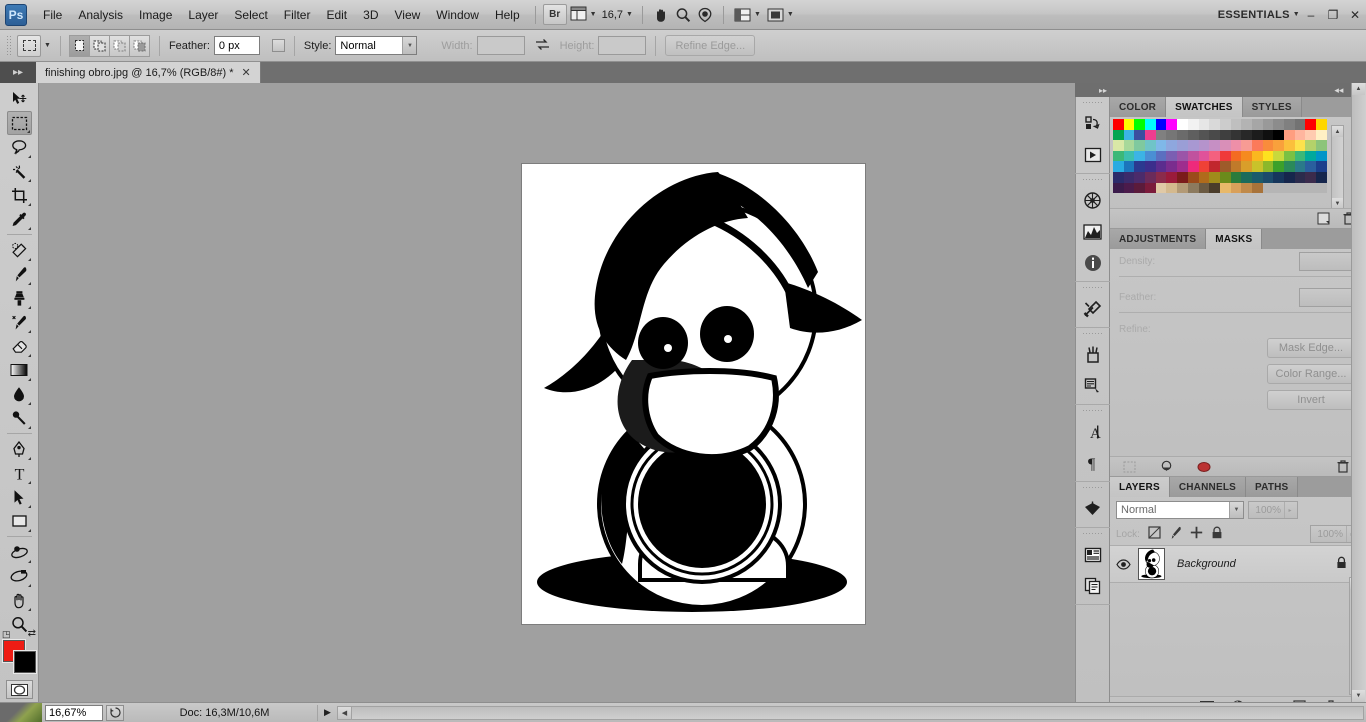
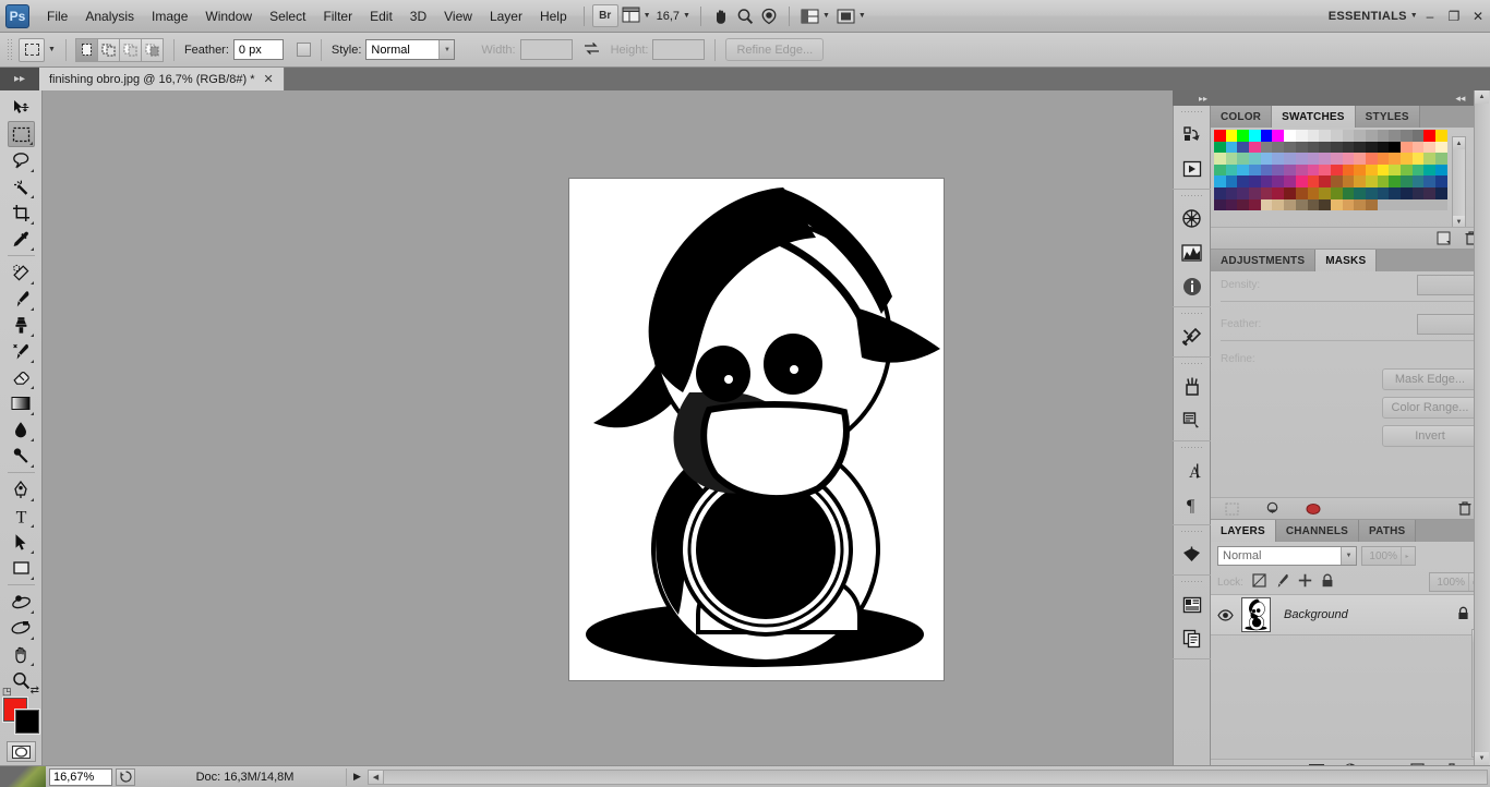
  Ps
  File
  Analysis
  Image
- Layer
+ Window
  Select
  Filter
  Edit
  3D
  View
- Window
+ Layer
  Help
  Br
  16,7
  ESSENTIALS
  –
  ❐
  ✕
  Feather:
  0 px
  Style:
  Normal
  Width:
  Height:
  Refine Edge...
  ▸▸
  finishing obro.jpg @ 16,7% (RGB/8#) *
  ✕
  T
  ◳
  ⇄
  ▸▸
  A
  ¶
  ◂◂
  COLOR
  SWATCHES
  STYLES
  ADJUSTMENTS
  MASKS
  Density:
  Feather:
  Refine:
  Mask Edge...
  Color Range...
  Invert
  LAYERS
  CHANNELS
  PATHS
  Normal
  100%
  Lock:
  100%
  Background
  16,67%
- Doc: 16,3M/10,6M
+ Doc: 16,3M/14,8M
  ▶
